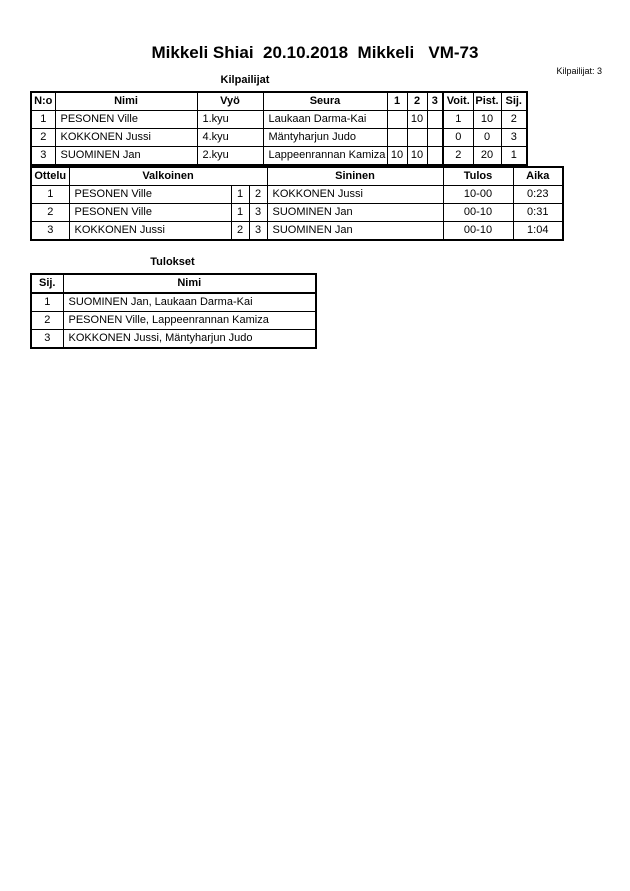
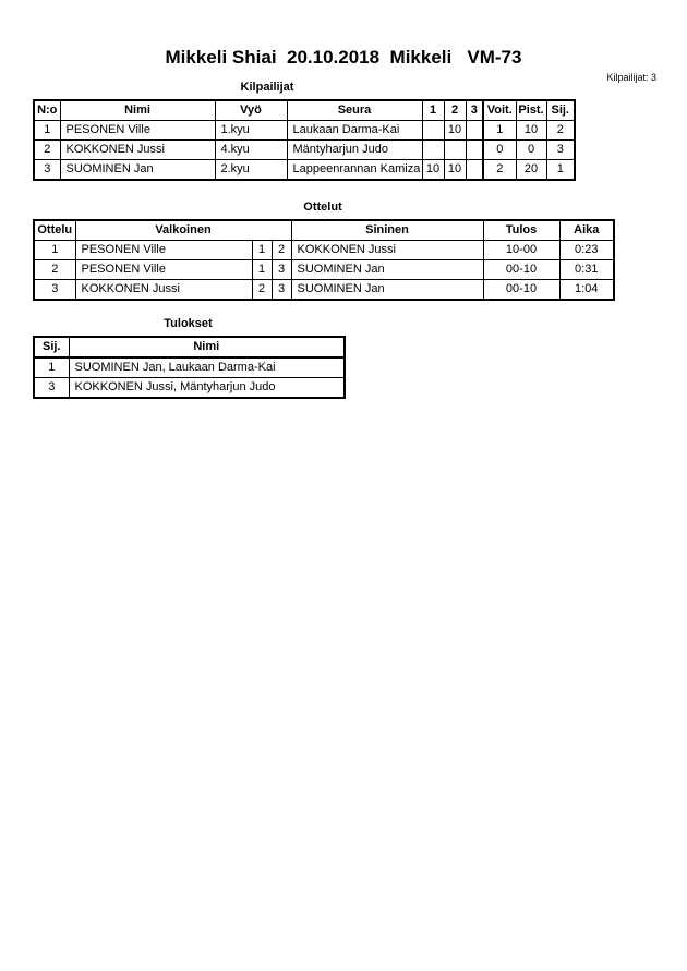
  Mikkeli Shiai 20.10.2018 Mikkeli VM-73
  Kilpailijat: 3
  Kilpailijat
  N:o	Nimi	Vyö	Seura	1	2	3	Voit.	Pist.	Sij.
  1	PESONEN Ville	1.kyu	Laukaan Darma-Kai		10		1	10	2
  2	KOKKONEN Jussi	4.kyu	Mäntyharjun Judo				0	0	3
  3	SUOMINEN Jan	2.kyu	Lappeenrannan Kamiza	10	10		2	20	1
+ Ottelut
  Ottelu	Valkoinen	Sininen	Tulos	Aika
  1	PESONEN Ville	1	2	KOKKONEN Jussi	10-00	0:23
  2	PESONEN Ville	1	3	SUOMINEN Jan	00-10	0:31
  3	KOKKONEN Jussi	2	3	SUOMINEN Jan	00-10	1:04
  Tulokset
  Sij.	Nimi
  1	SUOMINEN Jan, Laukaan Darma-Kai
- 2	PESONEN Ville, Lappeenrannan Kamiza
  3	KOKKONEN Jussi, Mäntyharjun Judo
